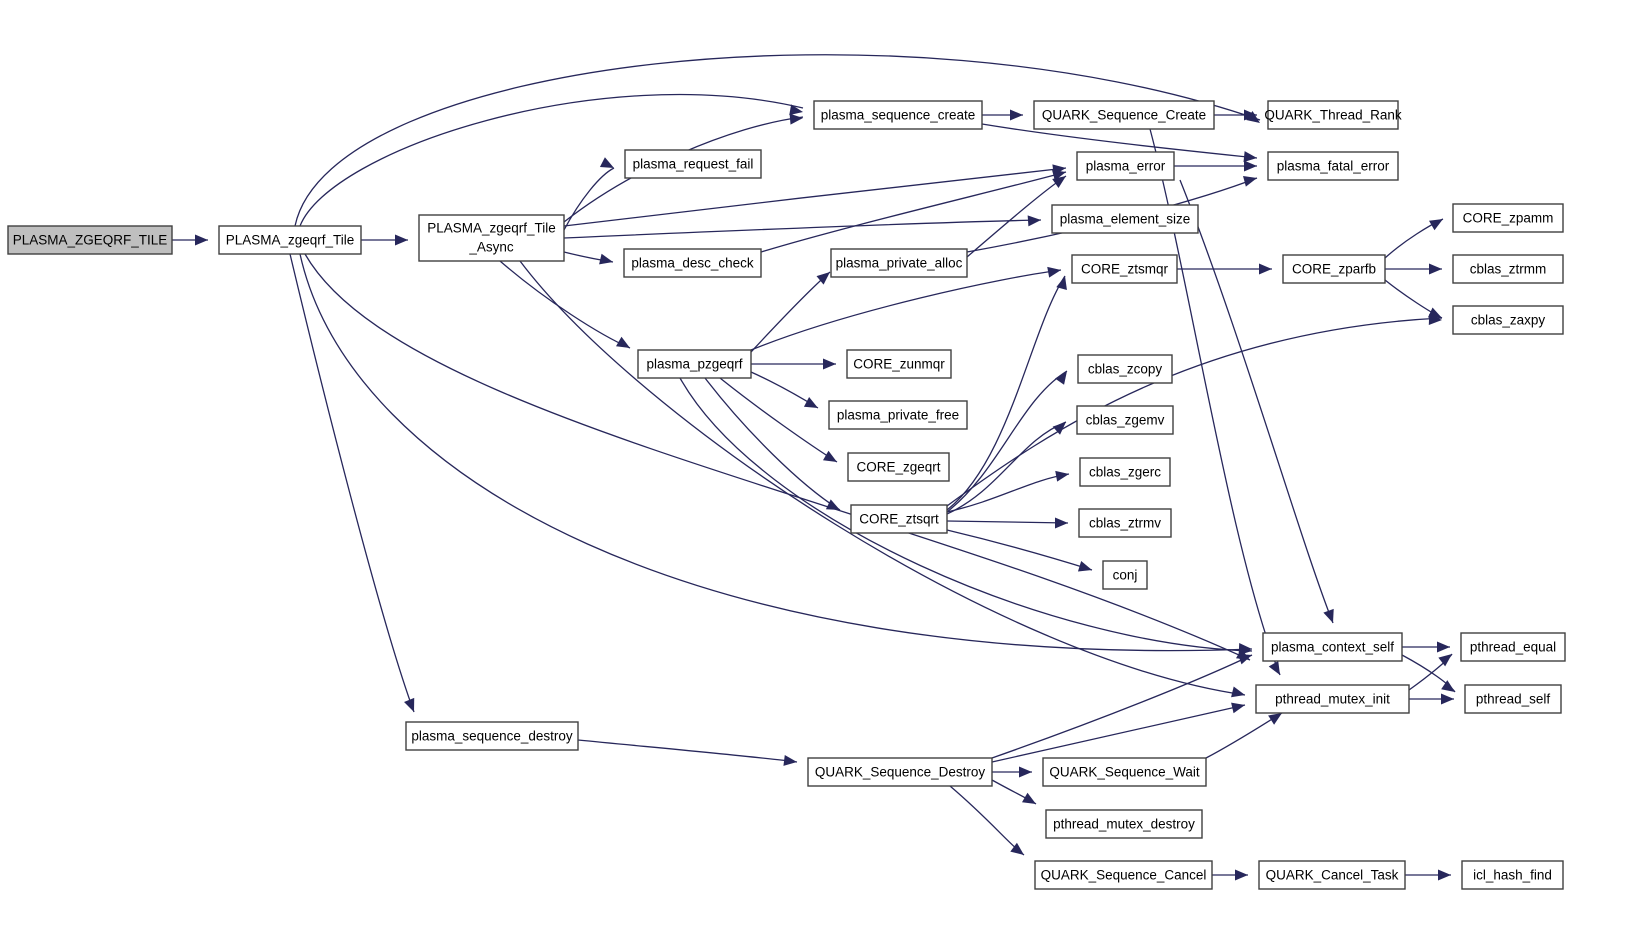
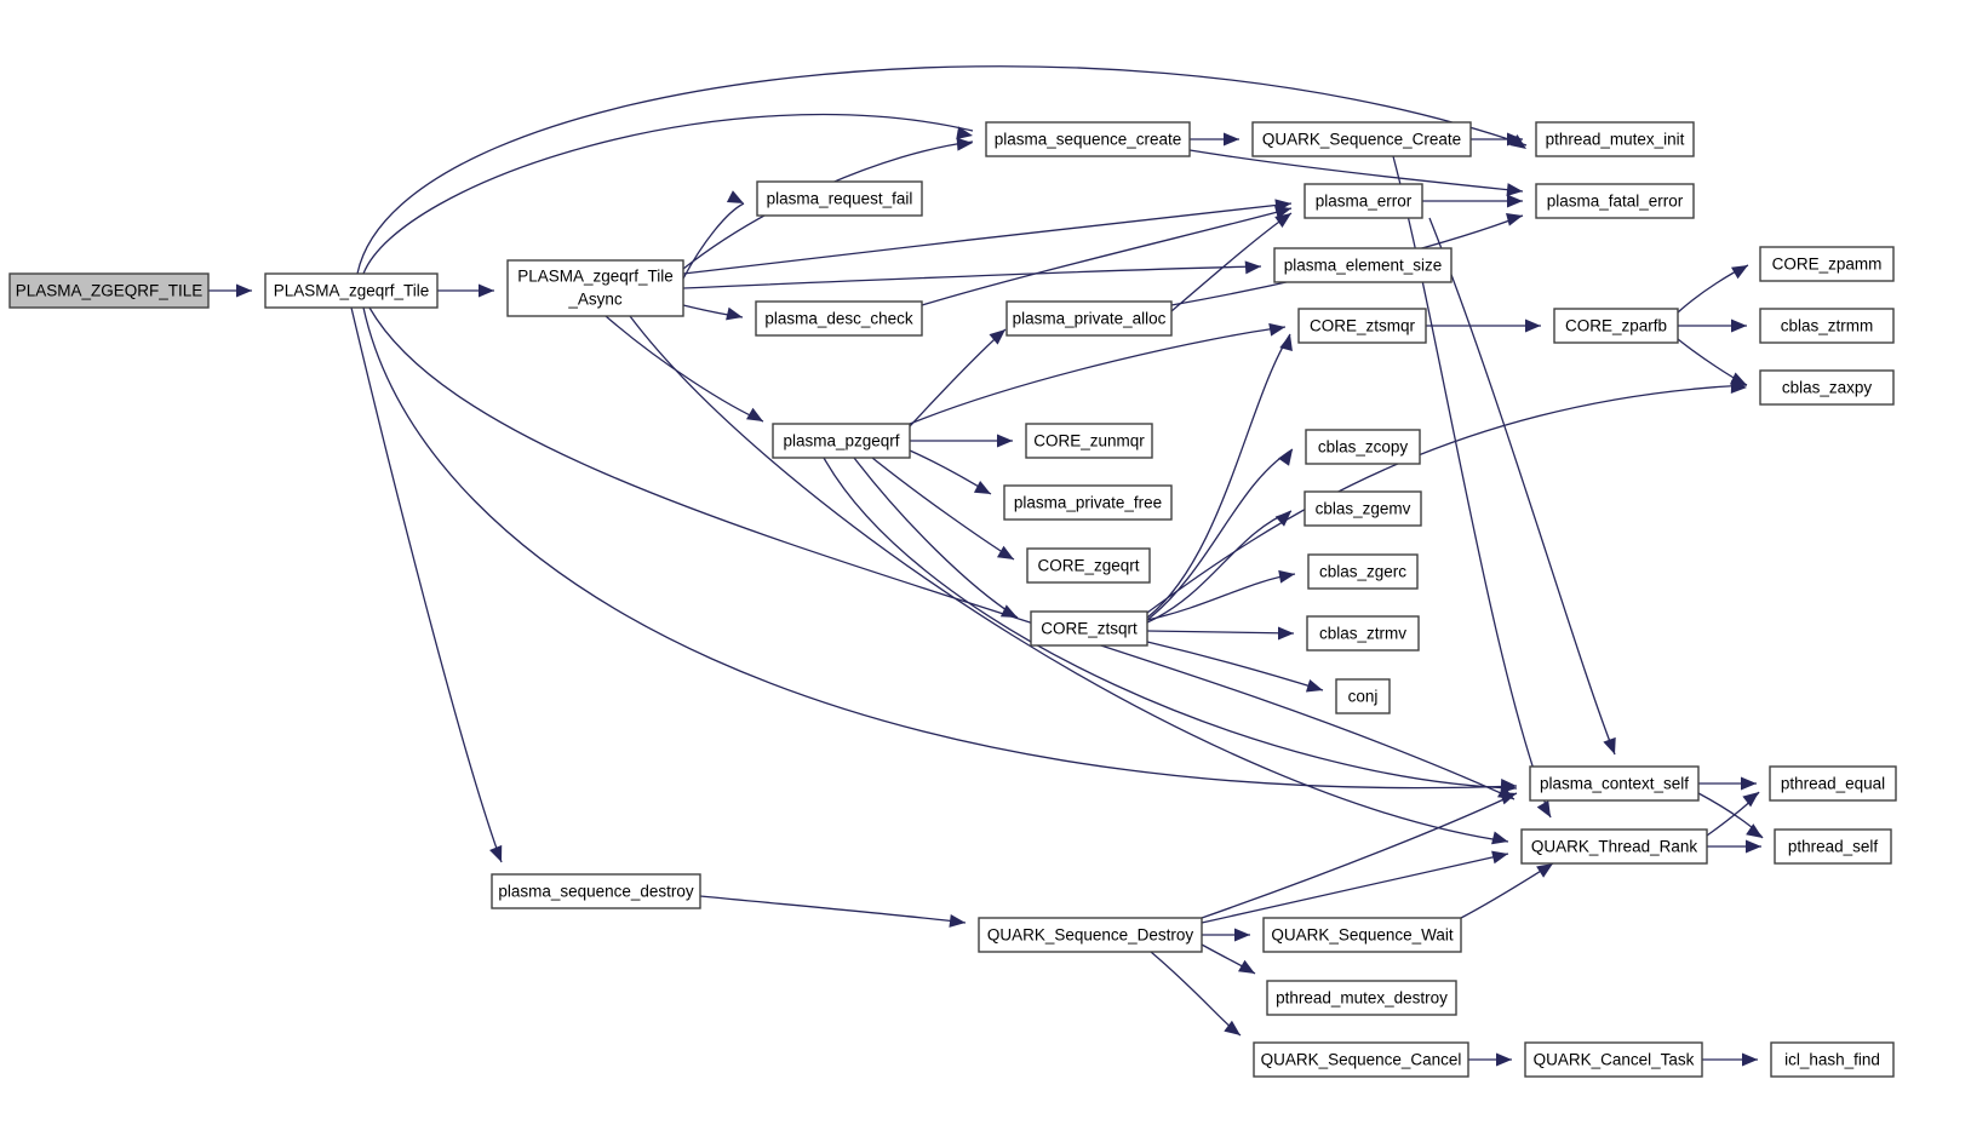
  PLASMA_ZGEQRF_TILE
  PLASMA_zgeqrf_Tile
  PLASMA_zgeqrf_Tile
  _Async
  plasma_sequence_create
  plasma_request_fail
  plasma_desc_check
  plasma_private_alloc
  QUARK_Sequence_Create
- QUARK_Thread_Rank
+ pthread_mutex_init
  plasma_error
  plasma_fatal_error
  plasma_element_size
  CORE_ztsmqr
  CORE_zparfb
  CORE_zpamm
  cblas_ztrmm
  cblas_zaxpy
  plasma_pzgeqrf
  CORE_zunmqr
  plasma_private_free
  CORE_zgeqrt
  CORE_ztsqrt
  cblas_zcopy
  cblas_zgemv
  cblas_zgerc
  cblas_ztrmv
  conj
  plasma_context_self
  pthread_equal
- pthread_mutex_init
+ QUARK_Thread_Rank
  pthread_self
  plasma_sequence_destroy
  QUARK_Sequence_Destroy
  QUARK_Sequence_Wait
  pthread_mutex_destroy
  QUARK_Sequence_Cancel
  QUARK_Cancel_Task
  icl_hash_find
